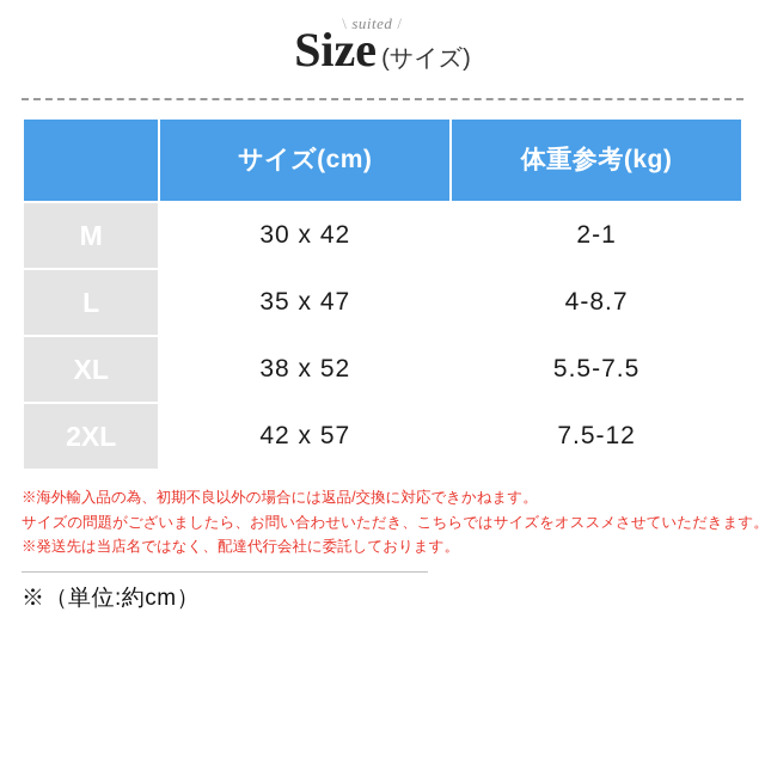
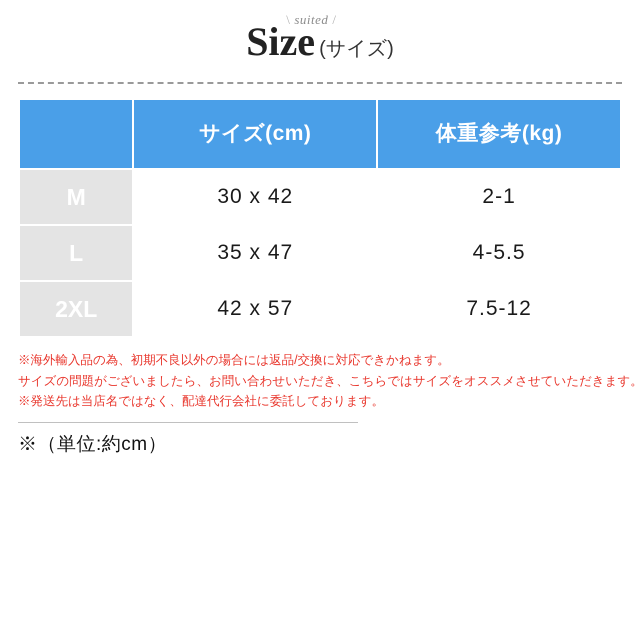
  \ suited /
  Size
  (サイズ)
  	サイズ(cm)	体重参考(kg)
  M	30 x 42	2-1
- L	35 x 47	4-8.7
+ L	35 x 47	4-5.5
- XL	38 x 52	5.5-7.5
  2XL	42 x 57	7.5-12
  ※海外輸入品の為、初期不良以外の場合には返品/交換に対応できかねます。
  サイズの問題がございましたら、お問い合わせいただき、こちらではサイズをオススメさせていただきます。
  ※発送先は当店名ではなく、配達代行会社に委託しております。
  ※（単位:約cm）
